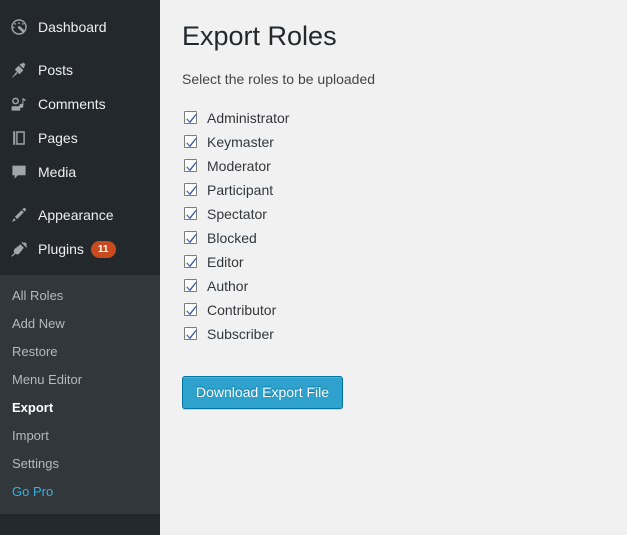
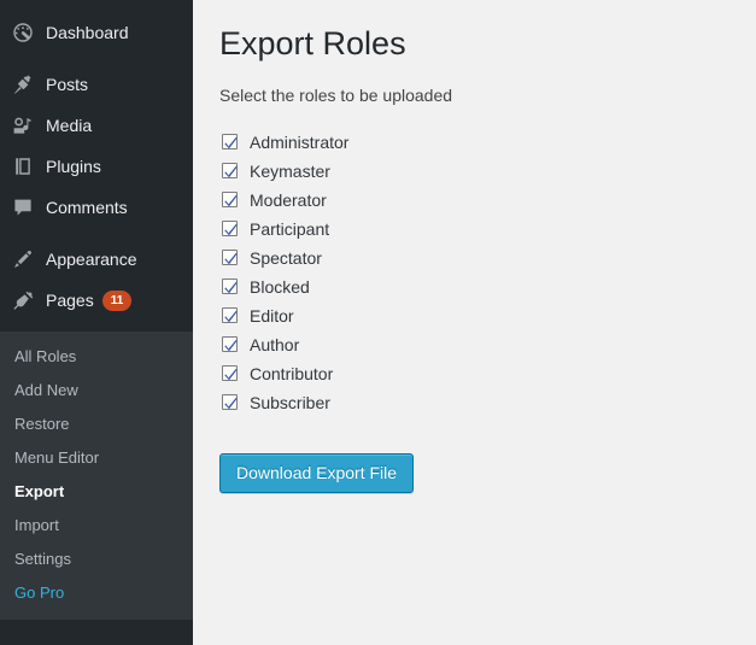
  Dashboard
  Posts
- Comments
+ Media
- Pages
+ Plugins
- Media
+ Comments
  Appearance
- Plugins
+ Pages
  11
  All Roles
  Add New
  Restore
  Menu Editor
  Export
  Import
  Settings
  Go Pro
  Export Roles
  Select the roles to be uploaded
  Administrator
  Keymaster
  Moderator
  Participant
  Spectator
  Blocked
  Editor
  Author
  Contributor
  Subscriber
  Download Export File
